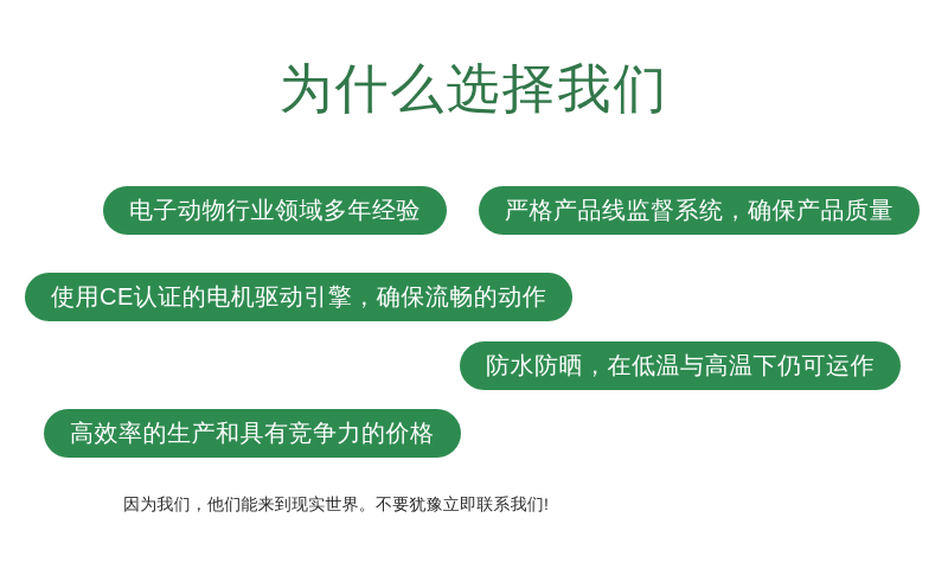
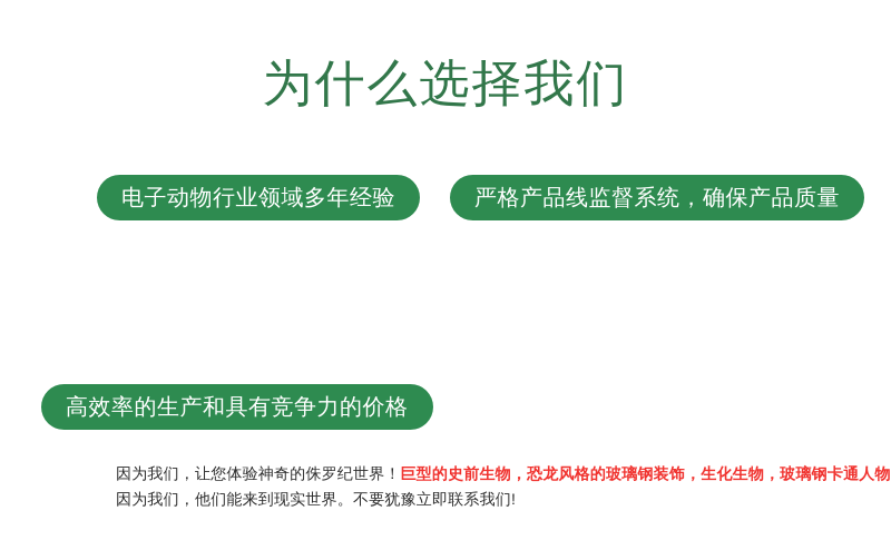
  为什么选择我们
  电子动物行业领域多年经验
  严格产品线监督系统，确保产品质量
- 使用CE认证的电机驱动引擎，确保流畅的动作
- 防水防晒，在低温与高温下仍可运作
  高效率的生产和具有竞争力的价格
+ 因为我们，让您体验神奇的侏罗纪世界！巨型的史前生物，恐龙风格的玻璃钢装饰，生化生物，玻璃钢卡通人物
  因为我们，他们能来到现实世界。不要犹豫立即联系我们!
